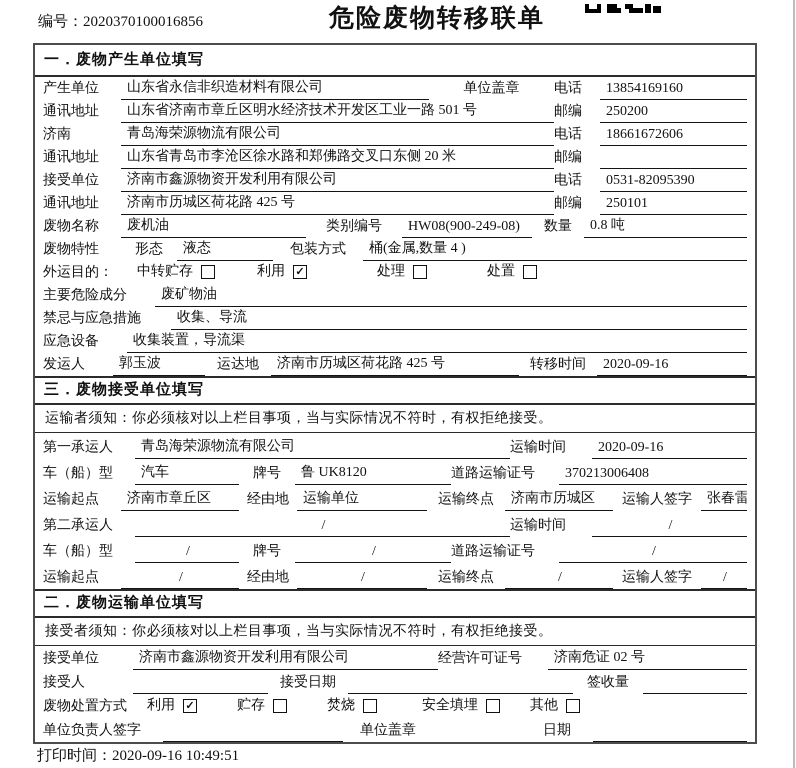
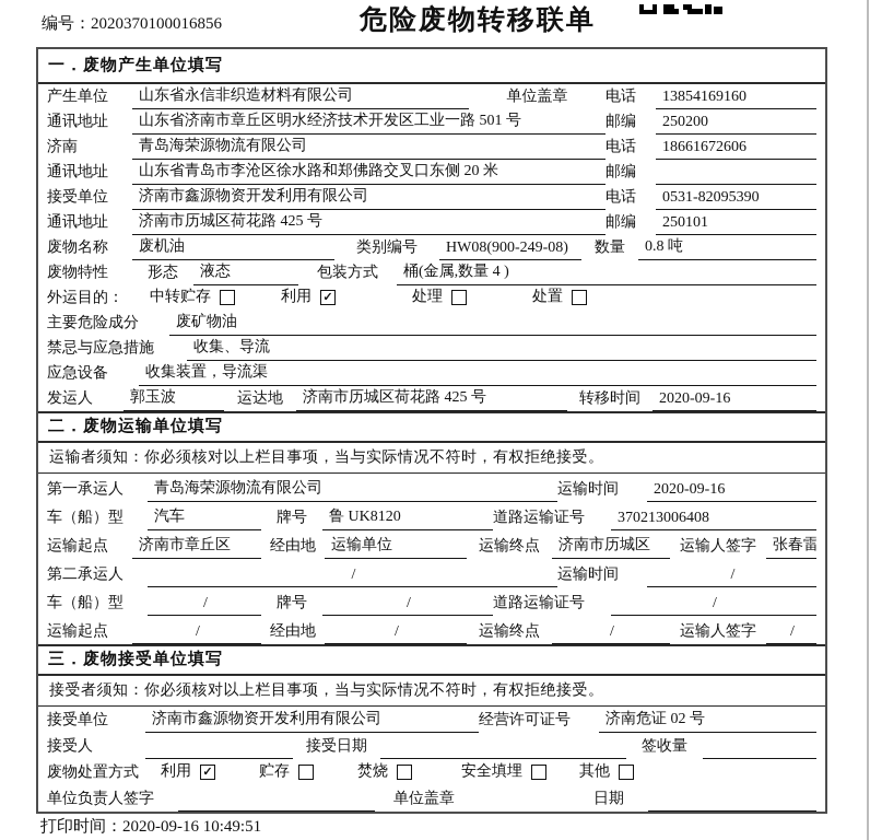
  编号：2020370100016856
  危险废物转移联单
  一．废物产生单位填写
  产生单位
  山东省永信非织造材料有限公司
  单位盖章
  电话
  13854169160
  通讯地址
  山东省济南市章丘区明水经济技术开发区工业一路 501 号
  邮编
  250200
  济南
  青岛海荣源物流有限公司
  电话
  18661672606
  通讯地址
  山东省青岛市李沧区徐水路和郑佛路交叉口东侧 20 米
  邮编
  接受单位
  济南市鑫源物资开发利用有限公司
  电话
  0531-82095390
  通讯地址
  济南市历城区荷花路 425 号
  邮编
  250101
  废物名称
  废机油
  类别编号
  HW08(900-249-08)
  数量
  0.8 吨
  废物特性
  形态
  液态
  包装方式
  桶(金属,数量 4 )
  外运目的：
  中转贮存
  利用
  ✓
  处理
  处置
  主要危险成分
  废矿物油
  禁忌与应急措施
  收集、导流
  应急设备
  收集装置，导流渠
  发运人
  郭玉波
  运达地
  济南市历城区荷花路 425 号
  转移时间
  2020-09-16
- 三．废物接受单位填写
+ 二．废物运输单位填写
  运输者须知：你必须核对以上栏目事项，当与实际情况不符时，有权拒绝接受。
  第一承运人
  青岛海荣源物流有限公司
  运输时间
  2020-09-16
  车（船）型
  汽车
  牌号
  鲁 UK8120
  道路运输证号
  370213006408
  运输起点
  济南市章丘区
  经由地
  运输单位
  运输终点
  济南市历城区
  运输人签字
  张春雷
  第二承运人
  /
  运输时间
  /
  车（船）型
  /
  牌号
  /
  道路运输证号
  /
  运输起点
  /
  经由地
  /
  运输终点
  /
  运输人签字
  /
- 二．废物运输单位填写
+ 三．废物接受单位填写
  接受者须知：你必须核对以上栏目事项，当与实际情况不符时，有权拒绝接受。
  接受单位
  济南市鑫源物资开发利用有限公司
  经营许可证号
  济南危证 02 号
  接受人
  接受日期
  签收量
  废物处置方式
  利用
  ✓
  贮存
  焚烧
  安全填埋
  其他
  单位负责人签字
  单位盖章
  日期
  打印时间：2020-09-16 10:49:51
